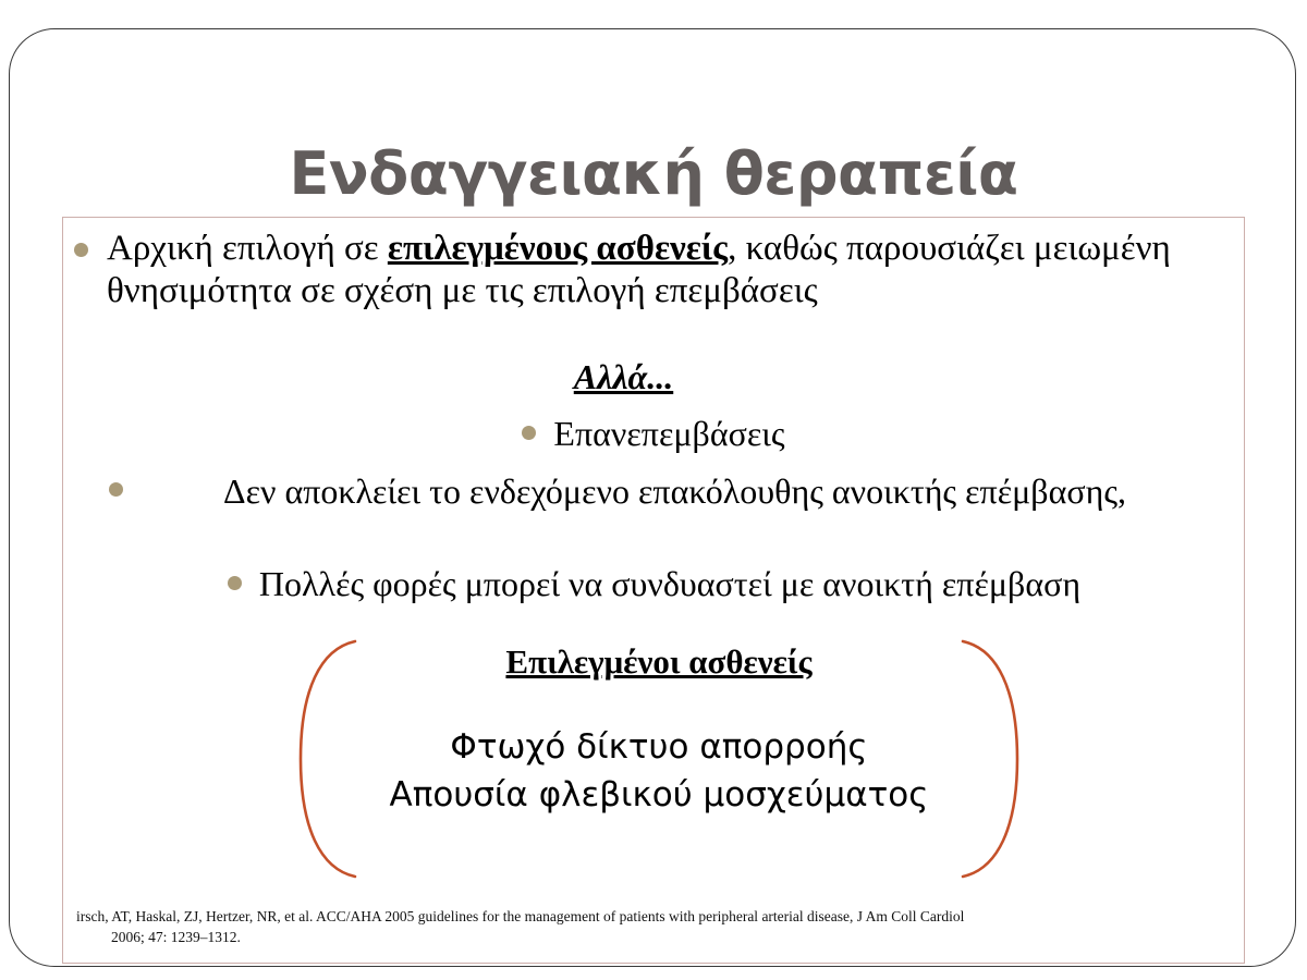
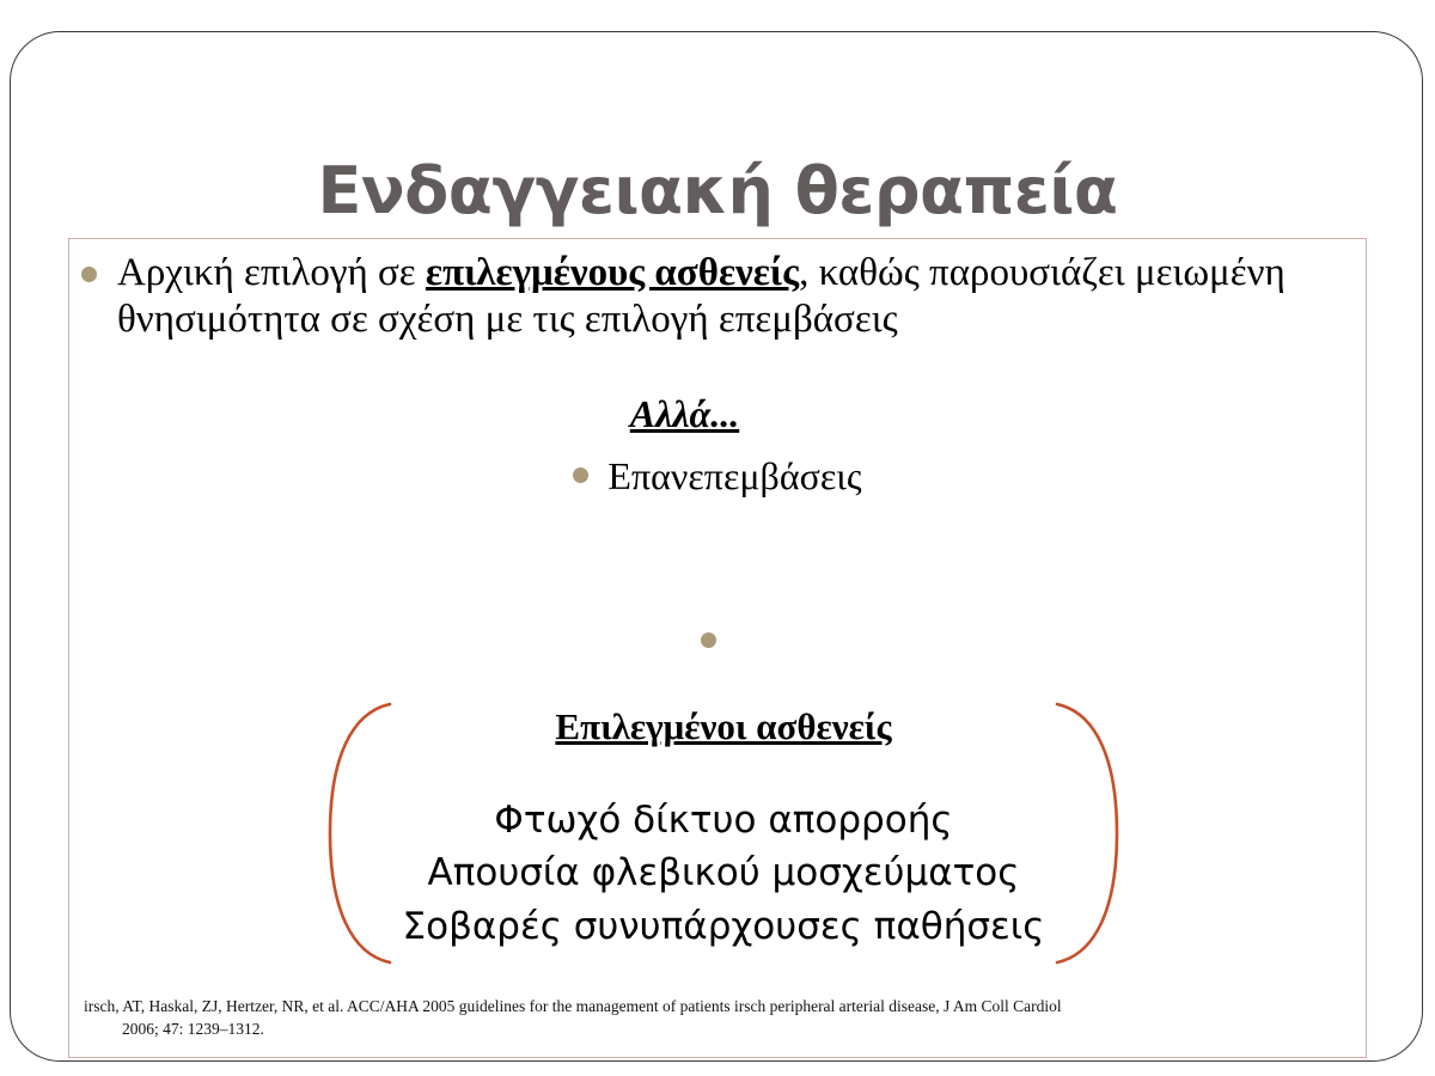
  Ενδαγγειακή θεραπεία
  Αρχική επιλογή σε επιλεγμένους ασθενείς, καθώς παρουσιάζει μειωμένη θνησιμότητα σε σχέση με τις επιλογή επεμβάσεις
  Αλλά...
  Επανεπεμβάσεις
- Δεν αποκλείει το ενδεχόμενο επακόλουθης ανοικτής επέμβασης,
- Πολλές φορές μπορεί να συνδυαστεί με ανοικτή επέμβαση
  Επιλεγμένοι ασθενείς
  Φτωχό δίκτυο απορροής
  Απουσία φλεβικού μοσχεύματος
+ Σοβαρές συνυπάρχουσες παθήσεις
- irsch, AT, Haskal, ZJ, Hertzer, NR, et al. ACC/AHA 2005 guidelines for the management of patients with peripheral arterial disease, J Am Coll Cardiol
+ irsch, AT, Haskal, ZJ, Hertzer, NR, et al. ACC/AHA 2005 guidelines for the management of patients irsch peripheral arterial disease, J Am Coll Cardiol
  2006; 47: 1239–1312.
